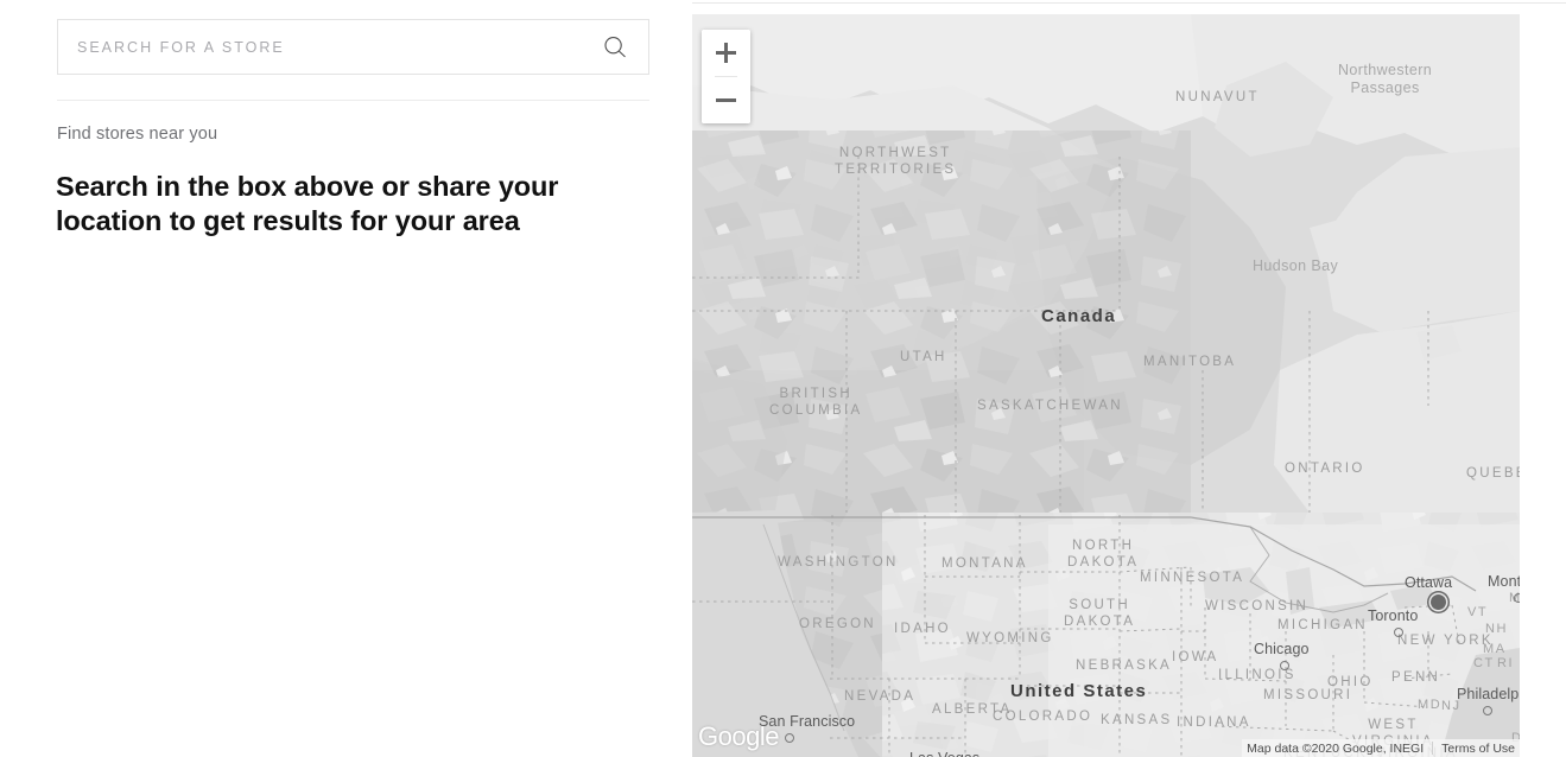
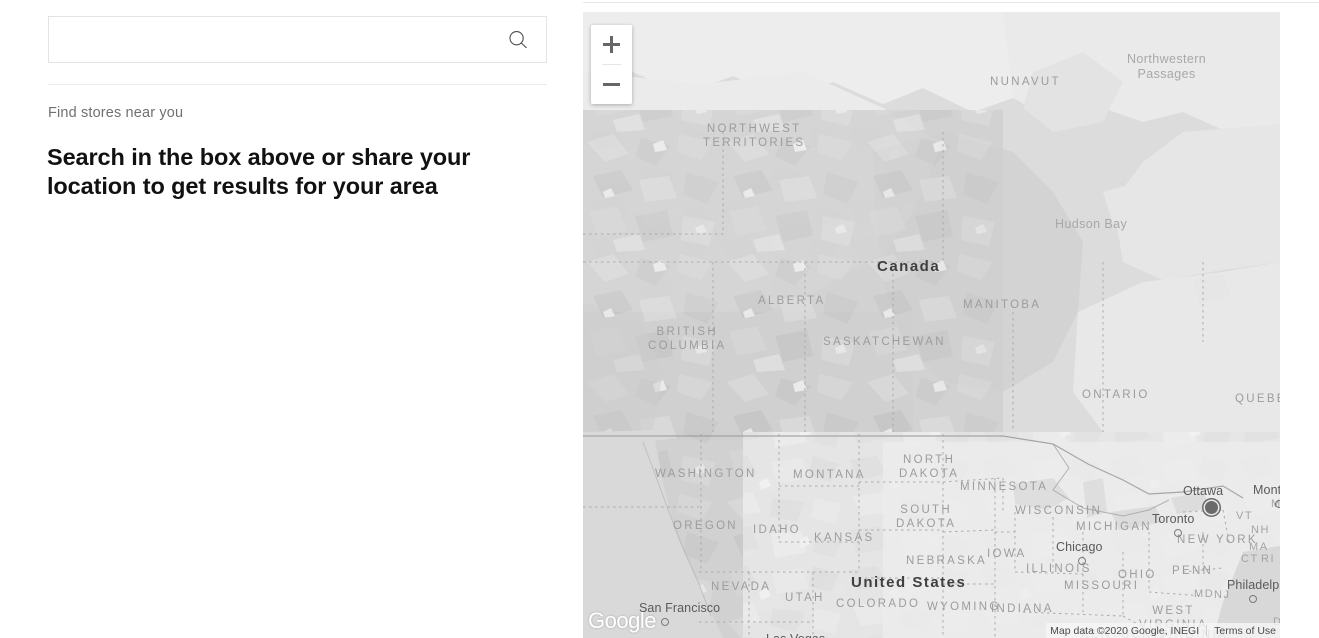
- SEARCH FOR A STORE
  Find stores near you
  Search in the box above or share your location to get results for your area
  Canada
  United States
  NUNAVUT
  NORTHWEST
  TERRITORIES
  BRITISH
  COLUMBIA
- UTAH
+ ALBERTA
  SASKATCHEWAN
  MANITOBA
  ONTARIO
  WASHINGTON
  OREGON
  IDAHO
  MONTANA
- WYOMING
+ KANSAS
  NEVADA
- ALBERTA
+ UTAH
  COLORADO
  NORTH
  DAKOTA
  SOUTH
  DAKOTA
  NEBRASKA
- KANSAS
+ WYOMING
  MINNESOTA
  IOWA
  INDIANA
  WISCONSIN
  ILLINOIS
  MICHIGAN
  MISSOURI
  OHIO
  NEW YORK
  PENN
  WEST
  VIRGINIA
  KENTUCKY
  VIRGIIA
  VT
  NH
  MA
  CT
  RI
  MD
  NJ
  Hudson Bay
  Northwestern
  Passages
  Ottawa
  Toronto
  Chicago
  Philadelp
  San Francisco
  Google
  Map data ©2020 Google, INEGI
  Terms of Use
